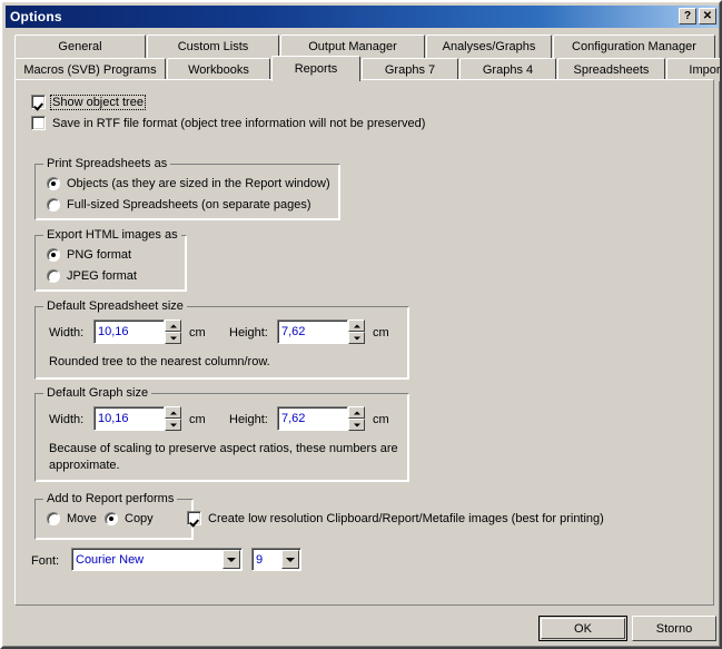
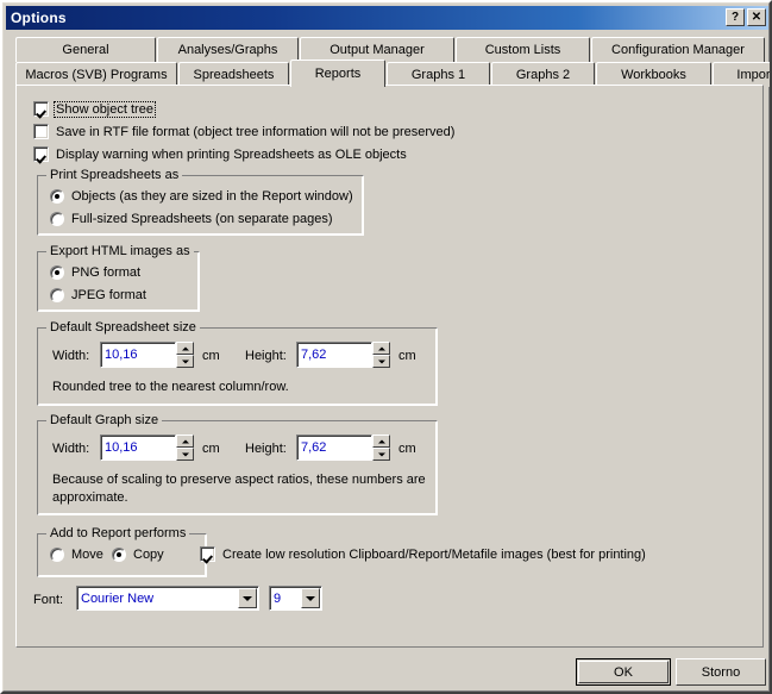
  Options
  ?
  ✕
  General
- Custom Lists
+ Analyses/Graphs
  Output Manager
- Analyses/Graphs
+ Custom Lists
  Configuration Manager
  Macros (SVB) Programs
- Workbooks
+ Spreadsheets
  Reports
- Graphs 7
+ Graphs 1
- Graphs 4
+ Graphs 2
- Spreadsheets
+ Workbooks
  Impor
  Show object tree
  Save in RTF file format (object tree information will not be preserved)
+ Display warning when printing Spreadsheets as OLE objects
  Print Spreadsheets as
  Objects (as they are sized in the Report window)
  Full-sized Spreadsheets (on separate pages)
  Export HTML images as
  PNG format
  JPEG format
  Default Spreadsheet size
  Width:
  10,16
  cm
  Height:
  7,62
  cm
  Rounded tree to the nearest column/row.
  Default Graph size
  Width:
  10,16
  cm
  Height:
  7,62
  cm
  Because of scaling to preserve aspect ratios, these numbers are
  approximate.
  Add to Report performs
  Move
  Copy
  Create low resolution Clipboard/Report/Metafile images (best for printing)
  Font:
  Courier New
  9
  OK
  Storno
